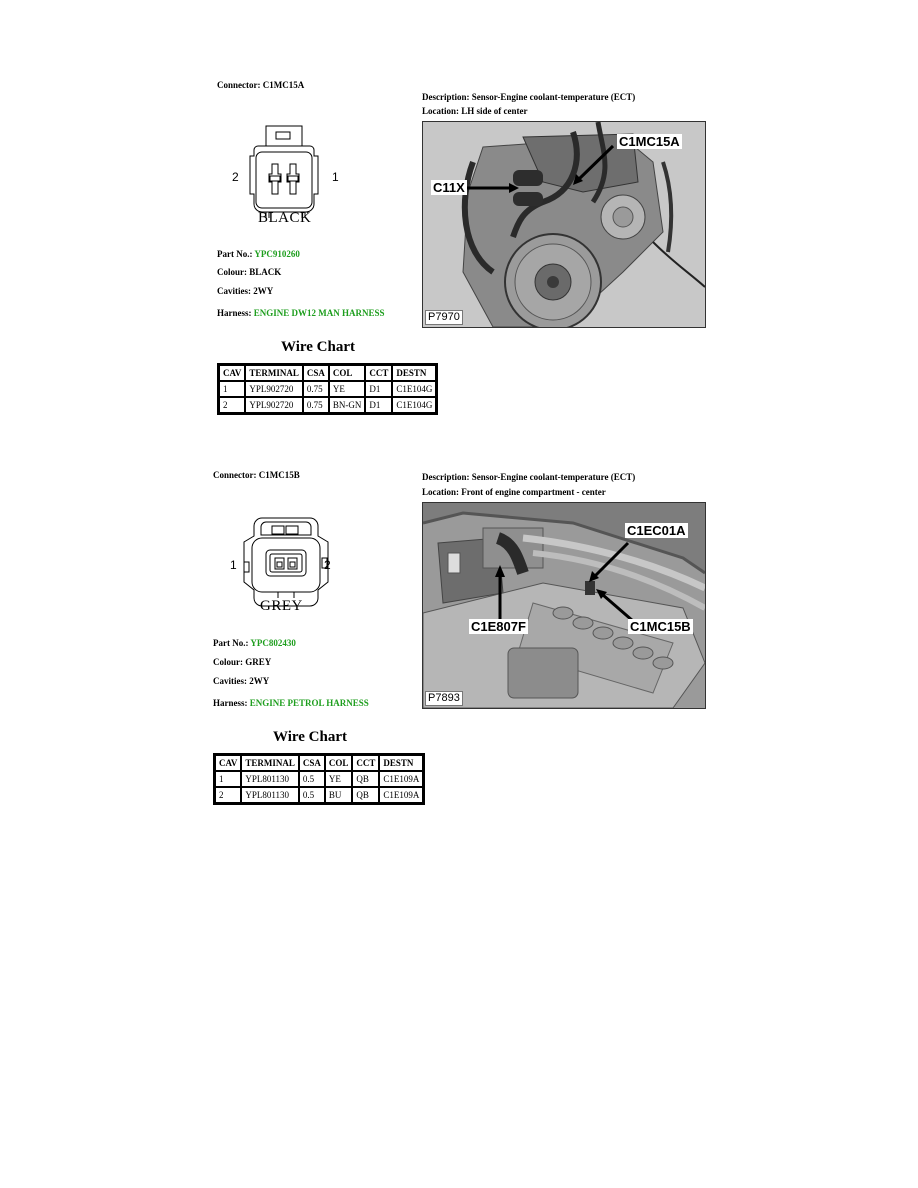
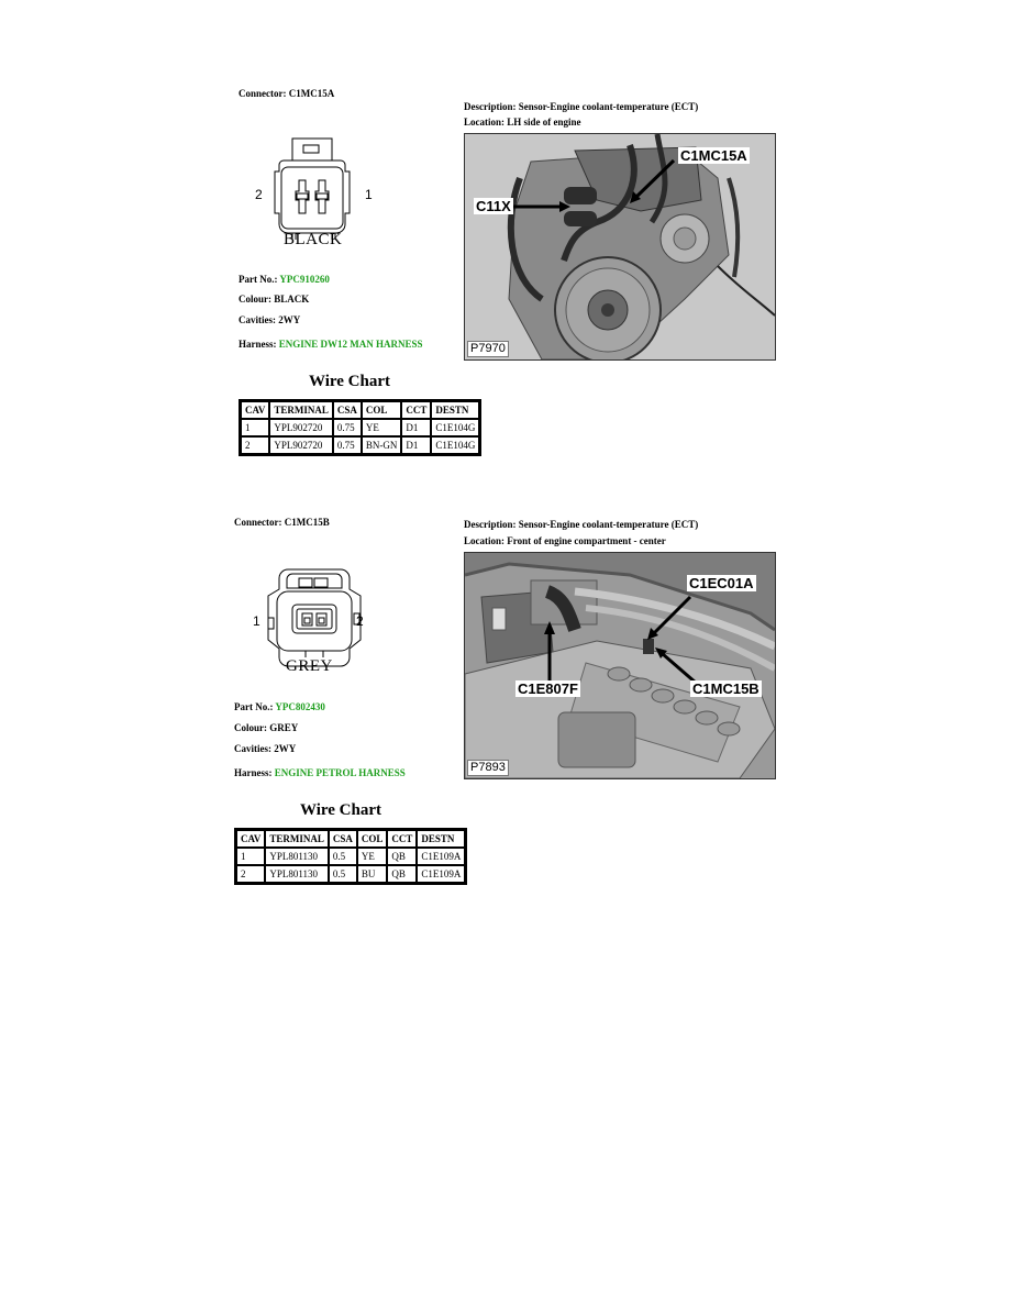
  Connector: C1MC15A
  2
  1
  BLACK
  Part No.: YPC910260
  Colour: BLACK
  Cavities: 2WY
  Harness: ENGINE DW12 MAN HARNESS
  Wire Chart
  CAV	TERMINAL	CSA	COL	CCT	DESTN
  1	YPL902720	0.75	YE	D1	C1E104G
  2	YPL902720	0.75	BN-GN	D1	C1E104G
  Description: Sensor-Engine coolant-temperature (ECT)
- Location: LH side of center
+ Location: LH side of engine
  C1MC15A
  C11X
  P7970
  Connector: C1MC15B
  1
  2
  GREY
  Part No.: YPC802430
  Colour: GREY
  Cavities: 2WY
  Harness: ENGINE PETROL HARNESS
  Wire Chart
  CAV	TERMINAL	CSA	COL	CCT	DESTN
  1	YPL801130	0.5	YE	QB	C1E109A
  2	YPL801130	0.5	BU	QB	C1E109A
  Description: Sensor-Engine coolant-temperature (ECT)
  Location: Front of engine compartment - center
  C1EC01A
  C1E807F
  C1MC15B
  P7893
